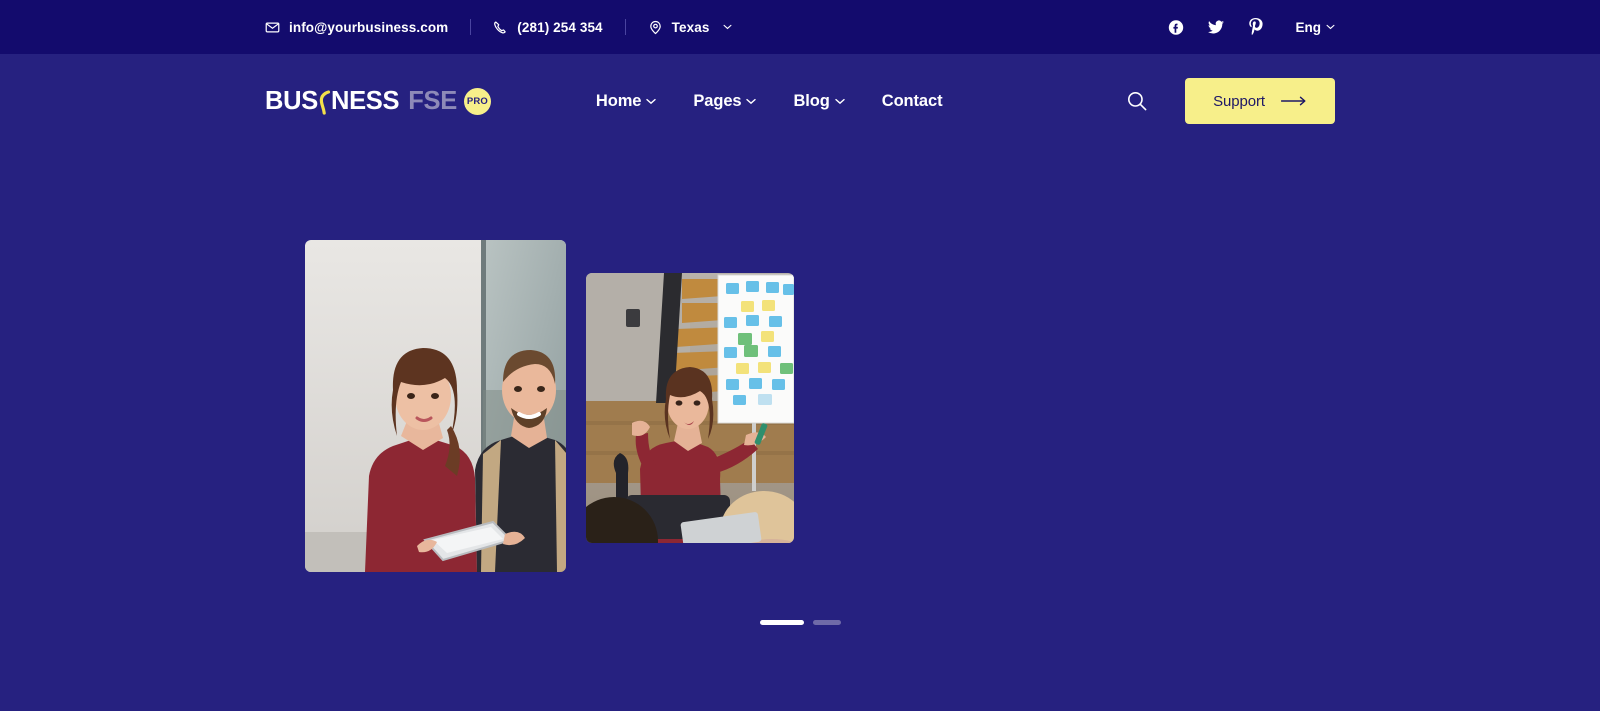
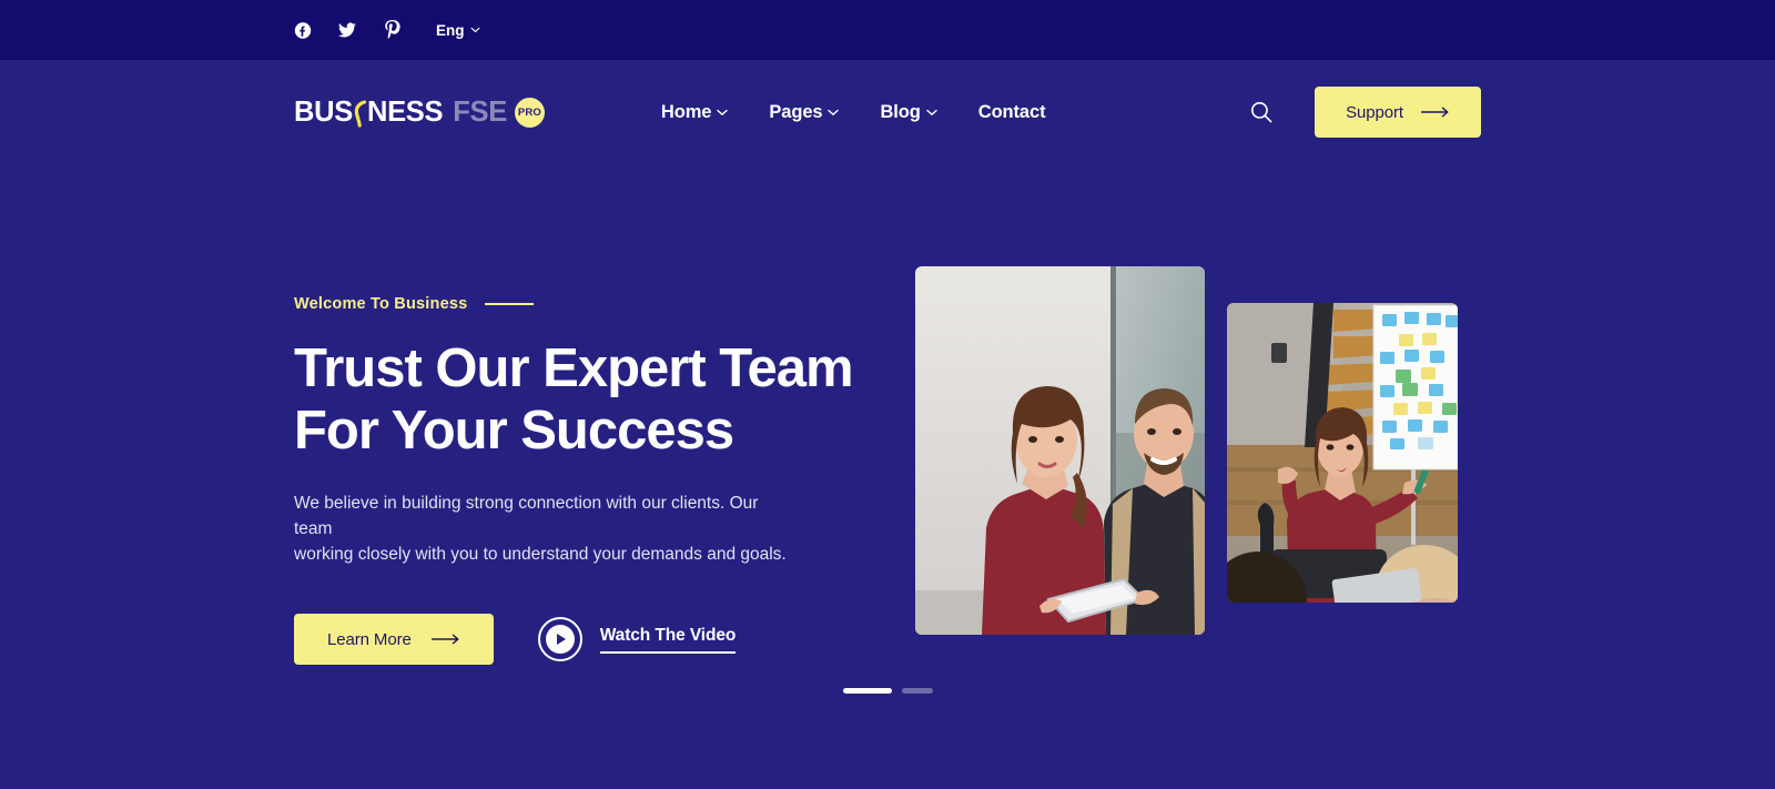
- info@yourbusiness.com
- (281) 254 354
- Texas
  Eng
  BUS
  NESS
  FSE
  PRO
  Home
  Pages
  Blog
  Contact
  Support
+ Welcome To Business
+ Trust Our Expert Team
+ For Your Success
+ We believe in building strong connection with our clients. Our team
+ working closely with you to understand your demands and goals.
+ Learn More
+ Watch The Video
